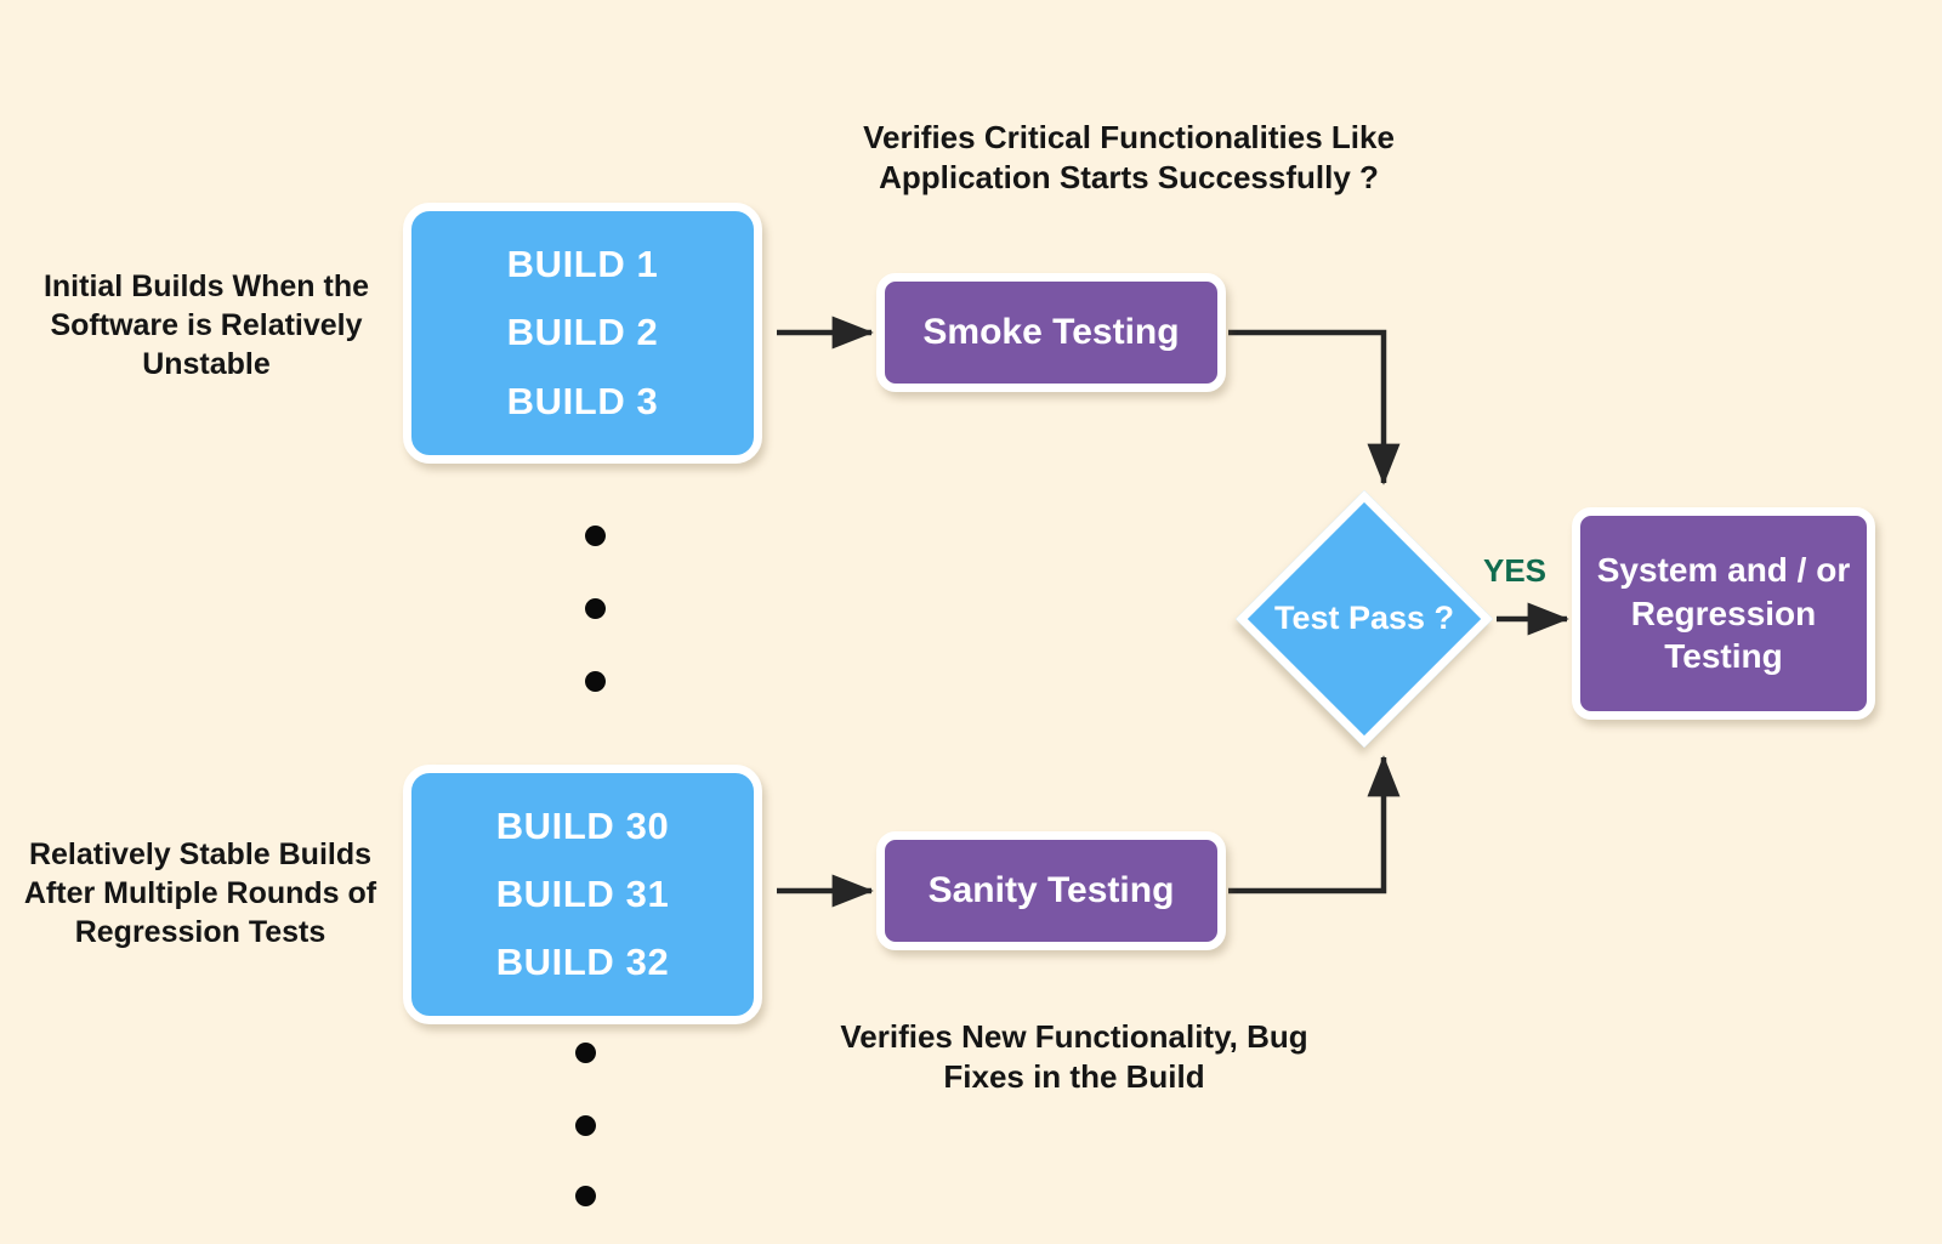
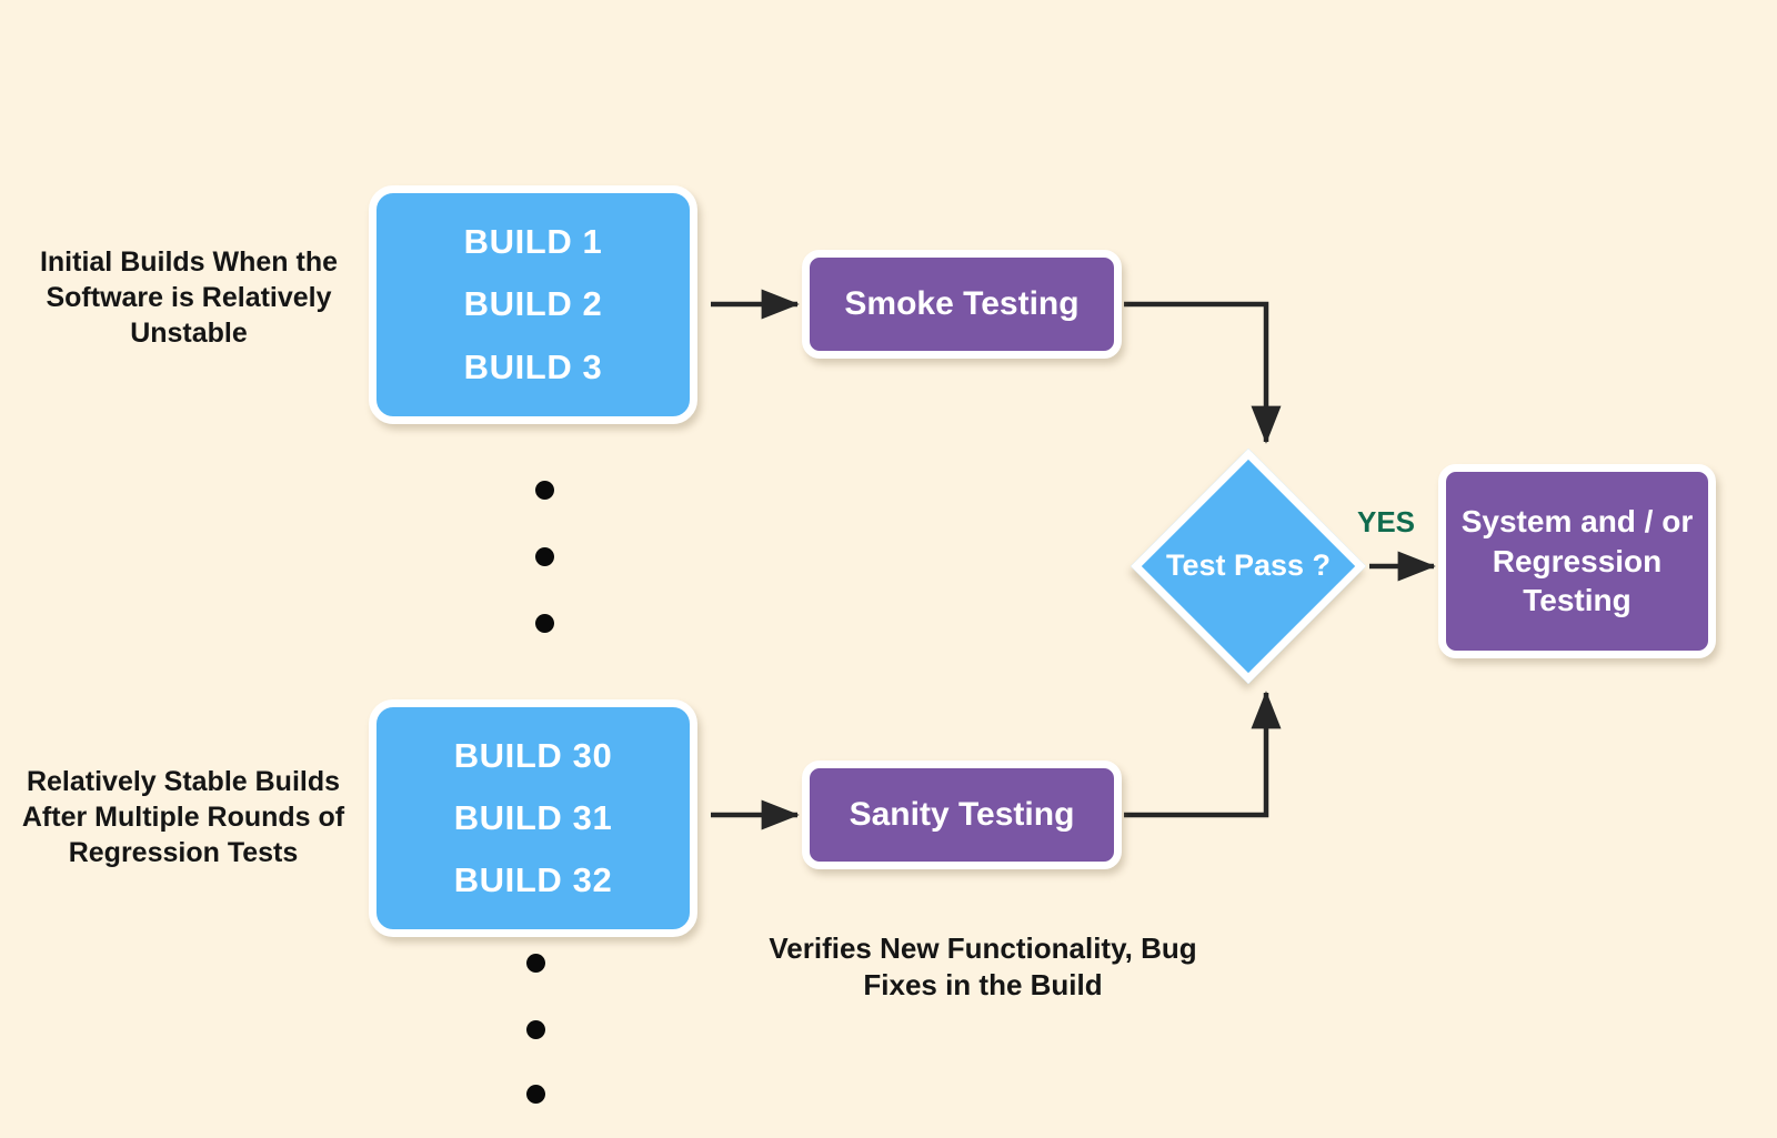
  Initial Builds When the Software is Relatively Unstable
  Relatively Stable Builds After Multiple Rounds of Regression Tests
- Verifies Critical Functionalities Like Application Starts Successfully ?
  Verifies New Functionality, Bug Fixes in the Build
  BUILD 1
  BUILD 2
  BUILD 3
  BUILD 30
  BUILD 31
  BUILD 32
  Smoke Testing
  Sanity Testing
  System and / or Regression Testing
  Test Pass ?
  YES
